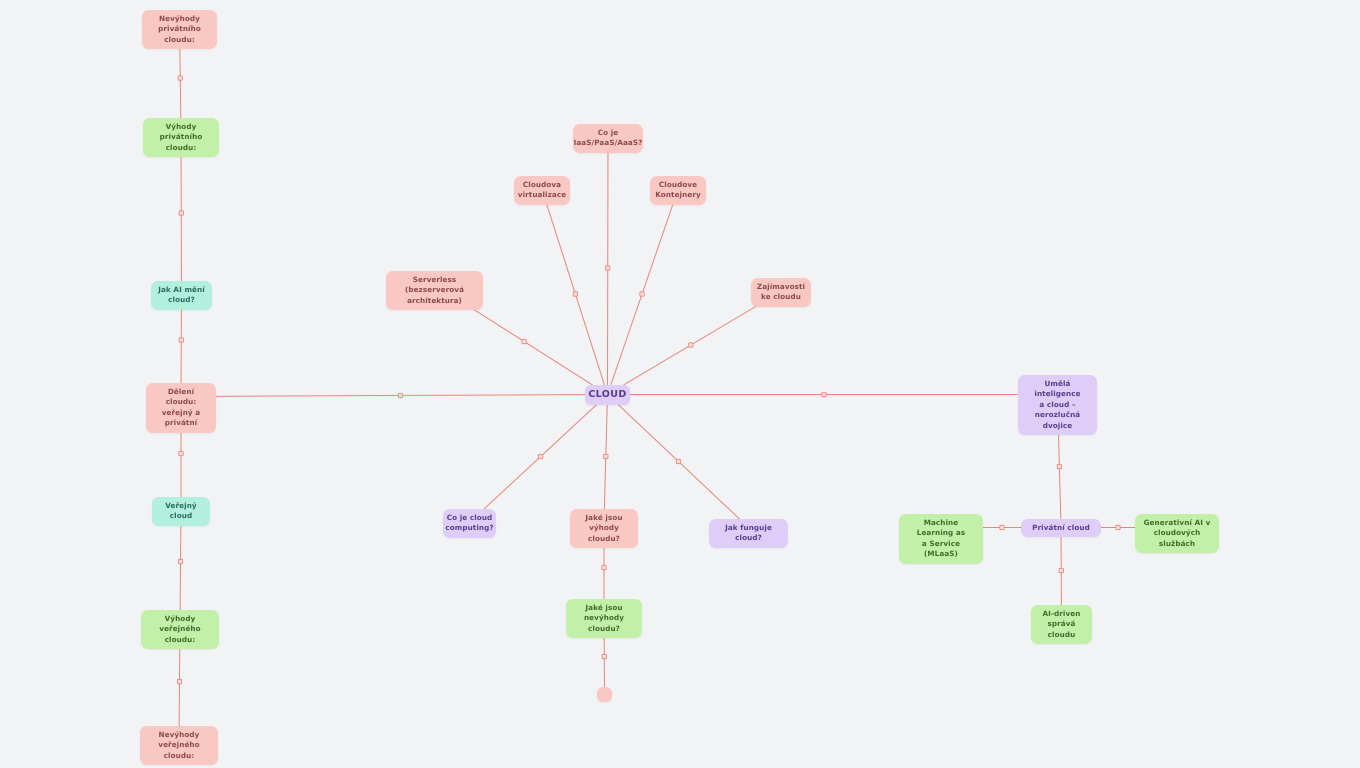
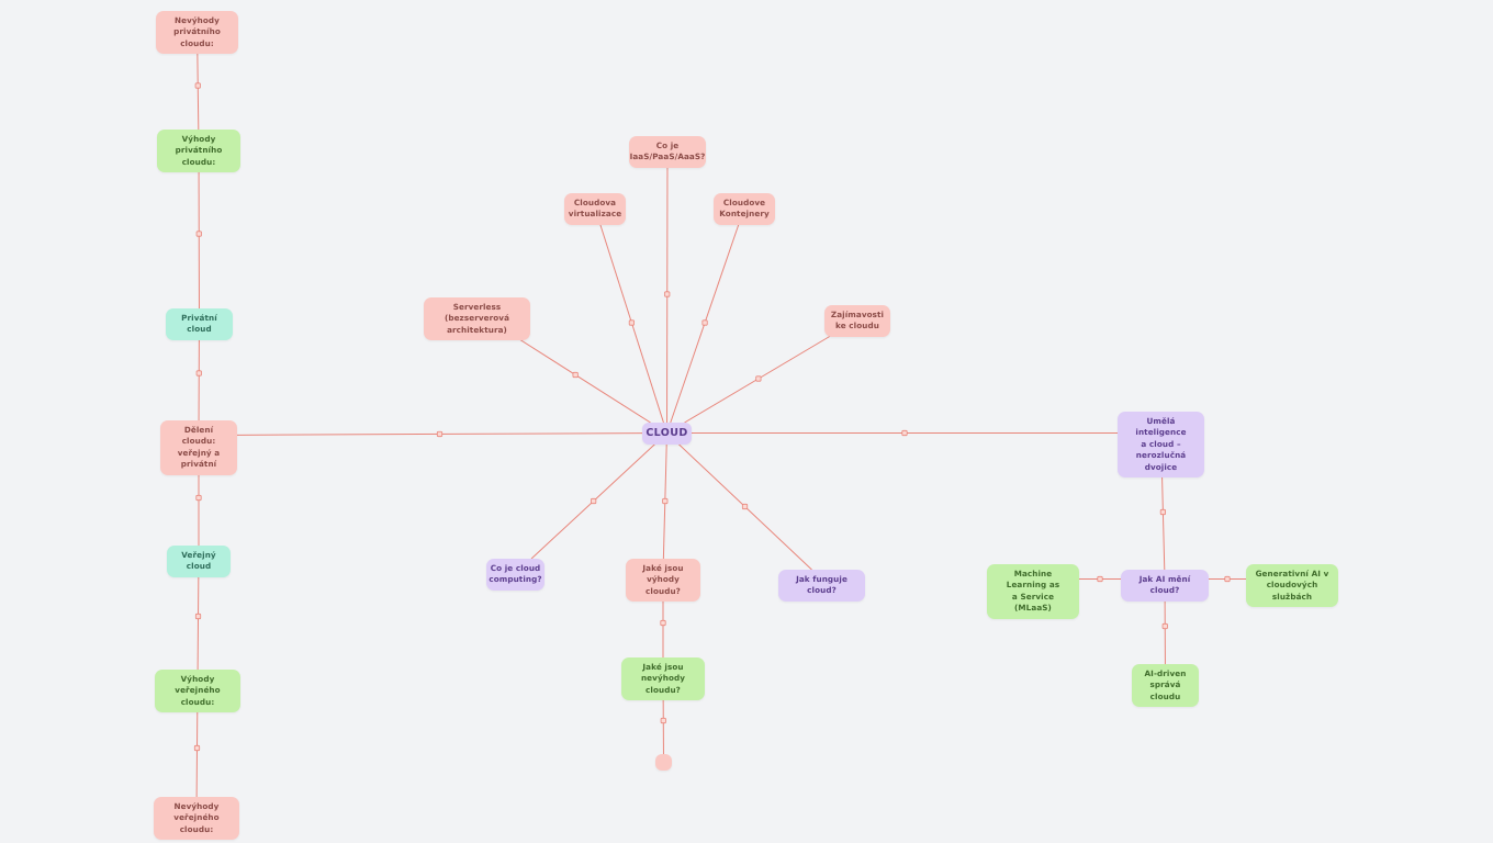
  CLOUD
  Nevýhody
  privátního cloudu:
  Výhody privátního
  cloudu:
- Jak AI mění cloud?
+ Privátní cloud
  Dělení cloudu:
  veřejný a privátní
  Veřejný cloud
  Výhody veřejného
  cloudu:
  Nevýhody
  veřejného cloudu:
  Co je
  IaaS/PaaS/AaaS?
  Cloudova
  virtualizace
  Cloudove
  Kontejnery
  Serverless (bezserverová
  architektura)
  Zajímavosti
  ke cloudu
  Co je cloud
  computing?
  Jaké jsou
  výhody cloudu?
  Jak funguje cloud?
  Jaké jsou
  nevýhody cloudu?
  Umělá inteligence
  a cloud –
  nerozlučná dvojice
- Privátní cloud
+ Jak AI mění cloud?
  Machine Learning as
  a Service (MLaaS)
  Generativní AI v
  cloudových službách
  AI-driven
  správá cloudu
